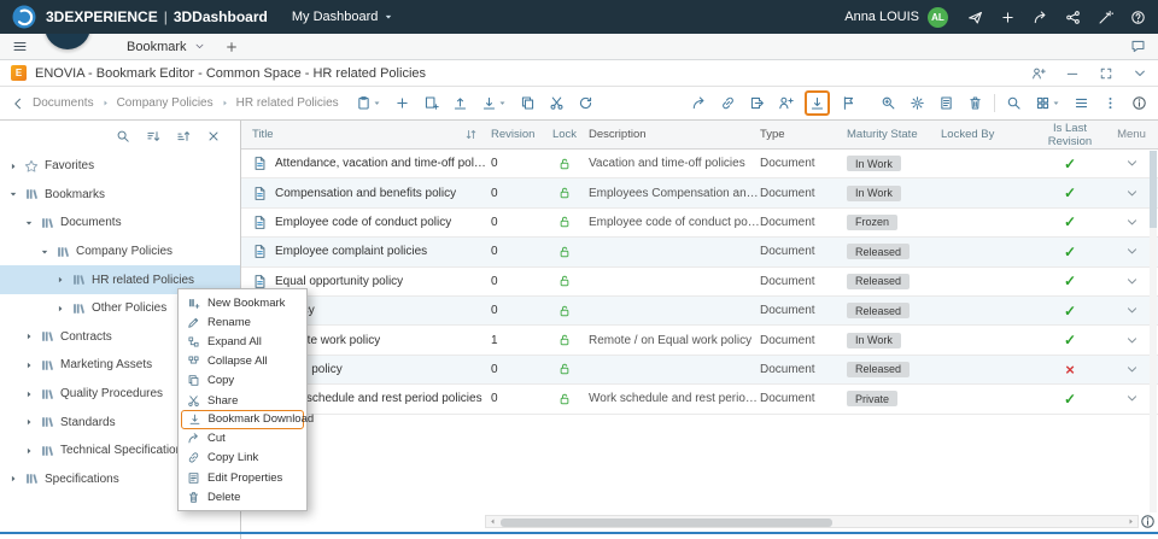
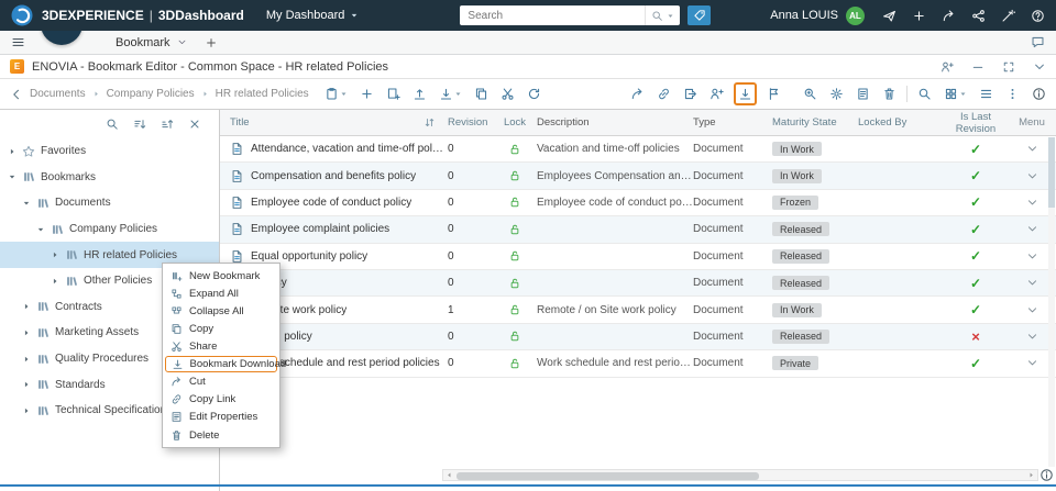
  3DEXPERIENCE
  |
  3DDashboard
  My Dashboard
+ Search
  Anna LOUIS
  AL
  Bookmark
  E
  ENOVIA - Bookmark Editor - Common Space - HR related Policies
  Documents
  Company Policies
  HR related Policies
  Favorites
  Bookmarks
  Documents
  Company Policies
  HR related Policies
  Other Policies
  Contracts
  Marketing Assets
  Quality Procedures
  Standards
  Technical Specificatio
- Specifications
  Title
  Revision
  Lock
  Description
  Type
  Maturity State
  Locked By
  Is Last Revision
  Menu
  Attendance, vacation and time-off polici
  0
  Vacation and time-off policies
  Document
  In Work
  ✓
  Compensation and benefits policy
  0
  Employees Compensation and b
  Document
  In Work
  ✓
  Employee code of conduct policy
  0
  Employee code of conduct polic
  Document
  Frozen
  ✓
  Employee complaint policies
  0
  Document
  Released
  ✓
  Equal opportunity policy
  0
  Document
  Released
  ✓
  0
  Document
  Released
  ✓
  te work policy
  1
- Remote / on Equal work policy
+ Remote / on Site work policy
  Document
  In Work
  ✓
  0
  Document
  Released
  ×
  schedule and rest period policies
  0
  Work schedule and rest period p
  Document
  Private
  ✓
  New Bookmark
- Rename
  Expand All
  Collapse All
  Copy
  Share
  Bookmark Download
  Cut
  Copy Link
  Edit Properties
  Delete
